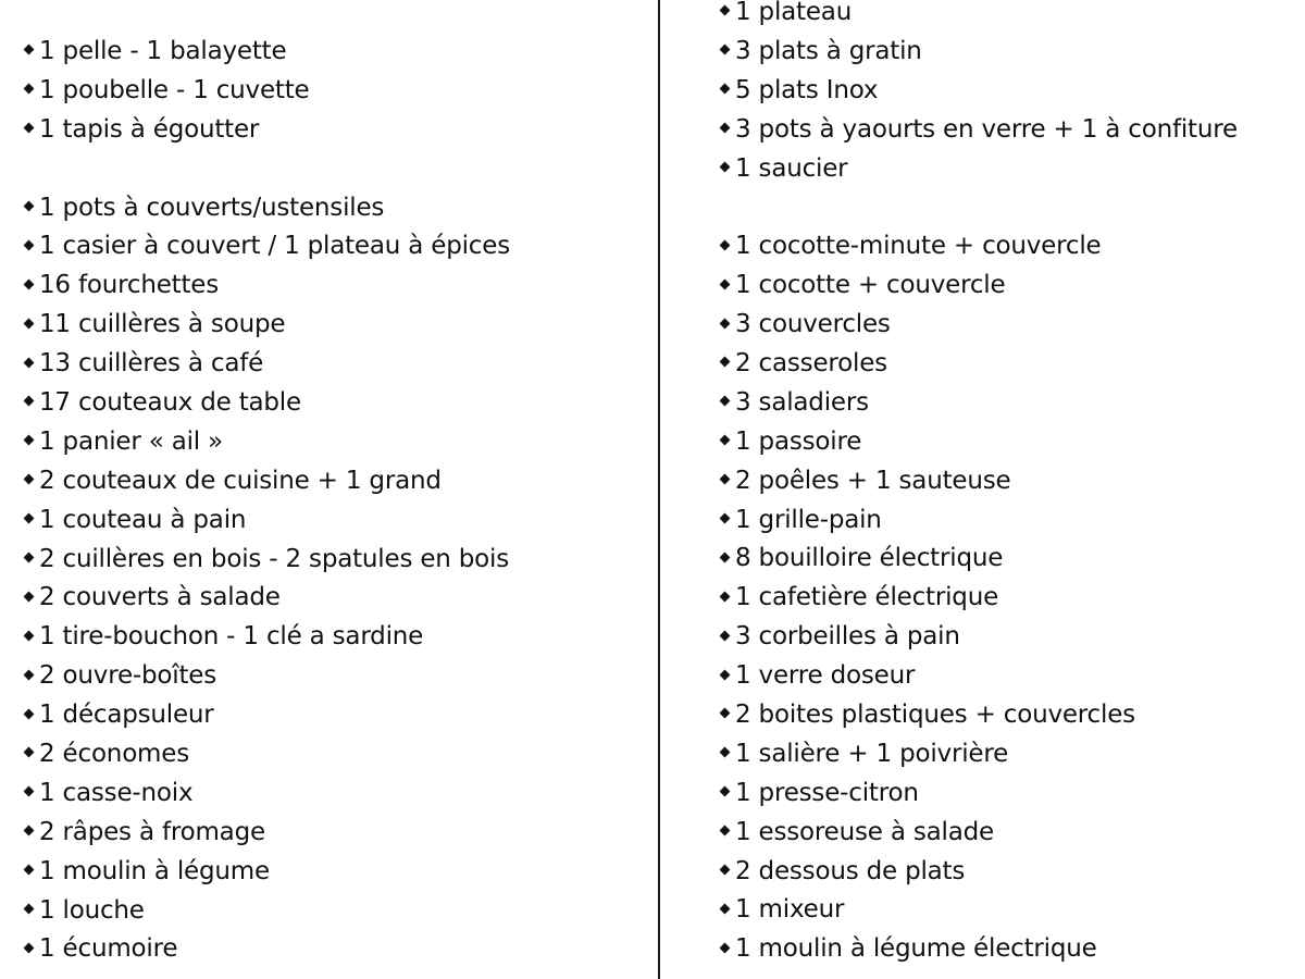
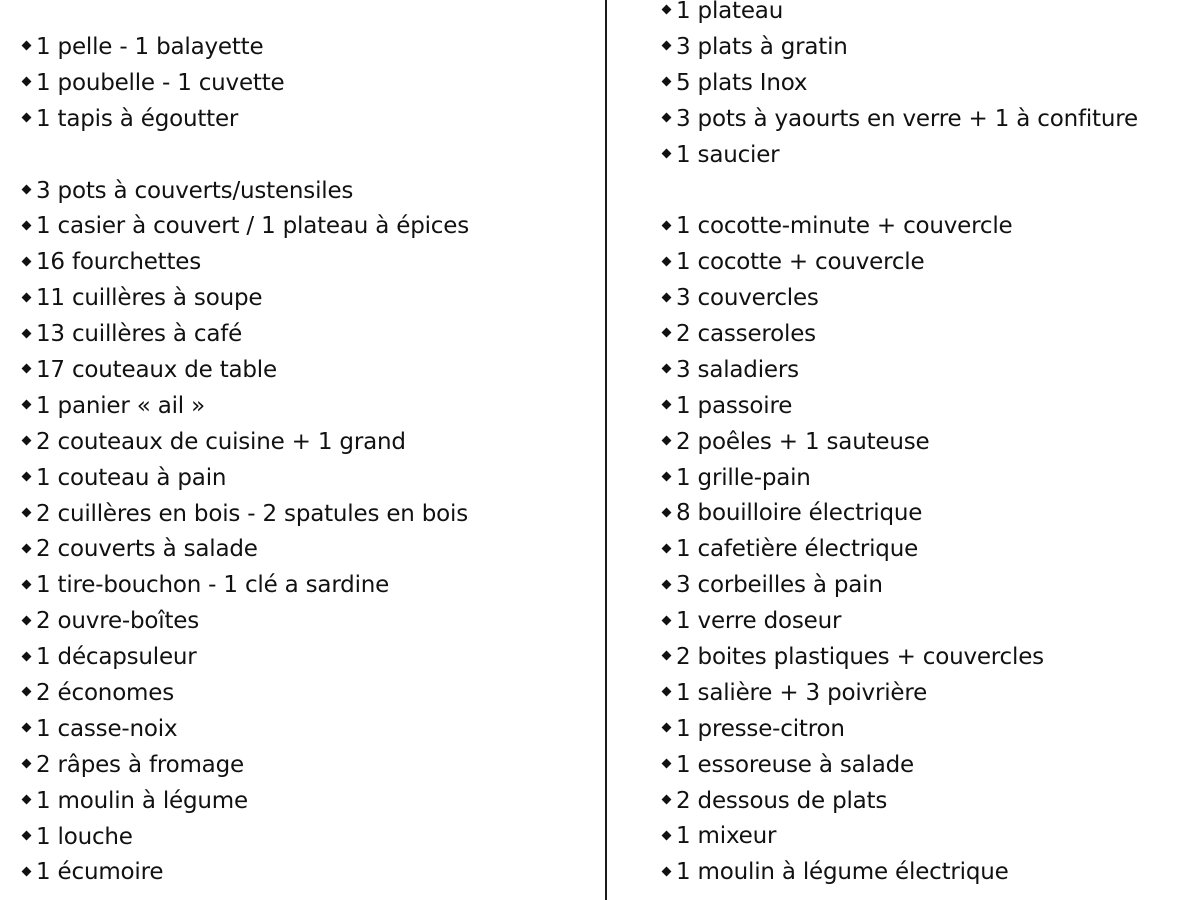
  1 pelle - 1 balayette
  1 poubelle - 1 cuvette
  1 tapis à égoutter
- 1 pots à couverts/ustensiles
+ 3 pots à couverts/ustensiles
  1 casier à couvert / 1 plateau à épices
  16 fourchettes
  11 cuillères à soupe
  13 cuillères à café
  17 couteaux de table
  1 panier « ail »
  2 couteaux de cuisine + 1 grand
  1 couteau à pain
  2 cuillères en bois - 2 spatules en bois
  2 couverts à salade
  1 tire-bouchon - 1 clé a sardine
  2 ouvre-boîtes
  1 décapsuleur
  2 économes
  1 casse-noix
  2 râpes à fromage
  1 moulin à légume
  1 louche
  1 écumoire
  1 plateau
  3 plats à gratin
  5 plats Inox
  3 pots à yaourts en verre + 1 à confiture
  1 saucier
  1 cocotte-minute + couvercle
  1 cocotte + couvercle
  3 couvercles
  2 casseroles
  3 saladiers
  1 passoire
  2 poêles + 1 sauteuse
  1 grille-pain
  8 bouilloire électrique
  1 cafetière électrique
  3 corbeilles à pain
  1 verre doseur
  2 boites plastiques + couvercles
- 1 salière + 1 poivrière
+ 1 salière + 3 poivrière
  1 presse-citron
  1 essoreuse à salade
  2 dessous de plats
  1 mixeur
  1 moulin à légume électrique
